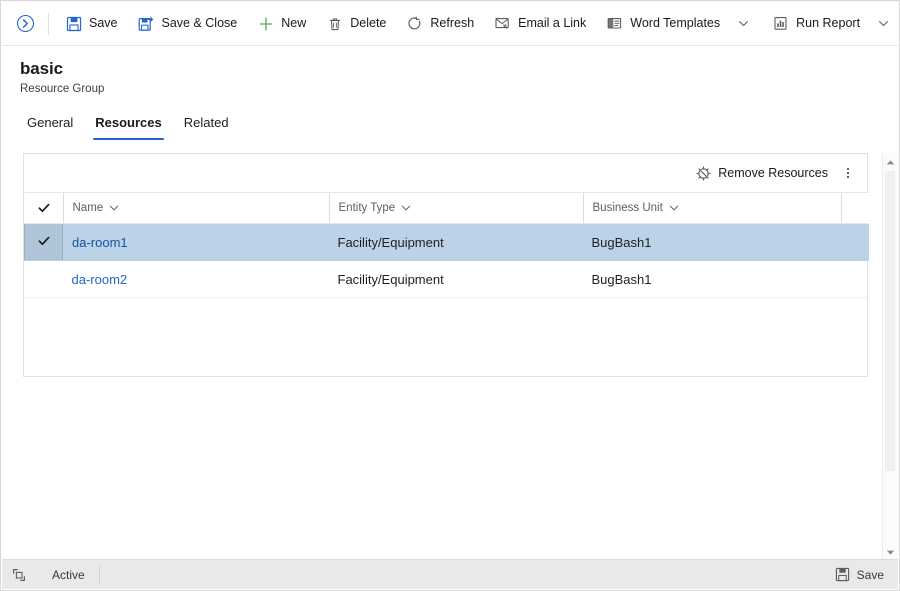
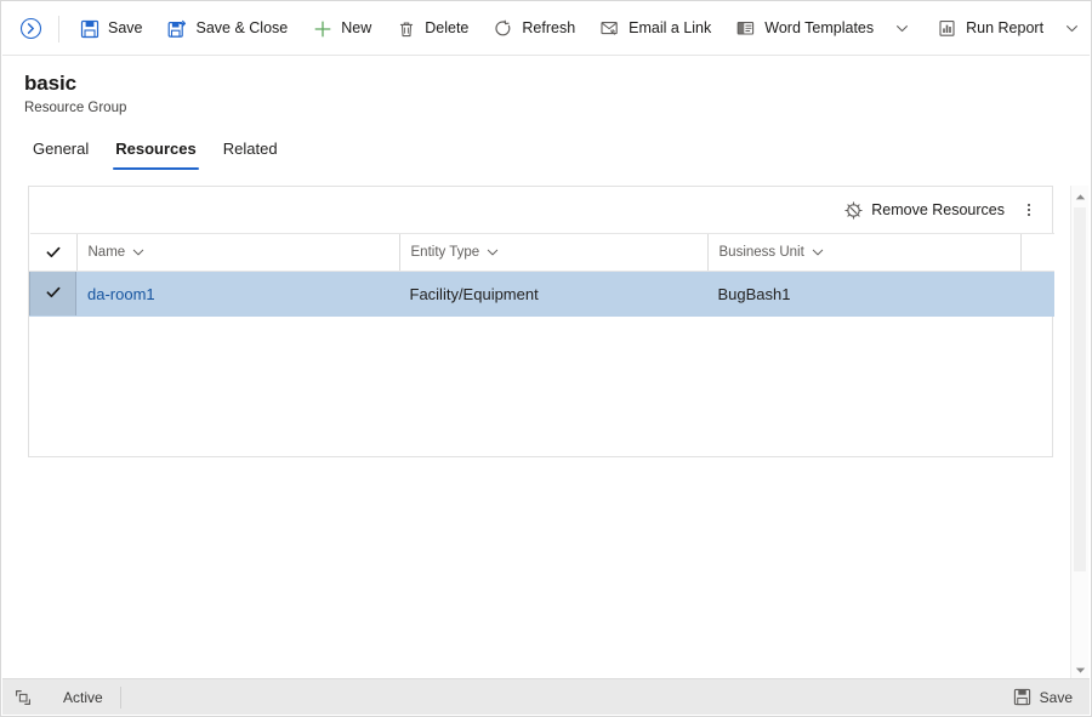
  Save
  Save & Close
  New
  Delete
  Refresh
  Email a Link
  Word Templates
  Run Report
  basic
  Resource Group
  General
  Resources
  Related
  Remove Resources
  	Name	Entity Type	Business Unit
  	da-room1	Facility/Equipment	BugBash1
- 	da-room2	Facility/Equipment	BugBash1
  Active
  Save
